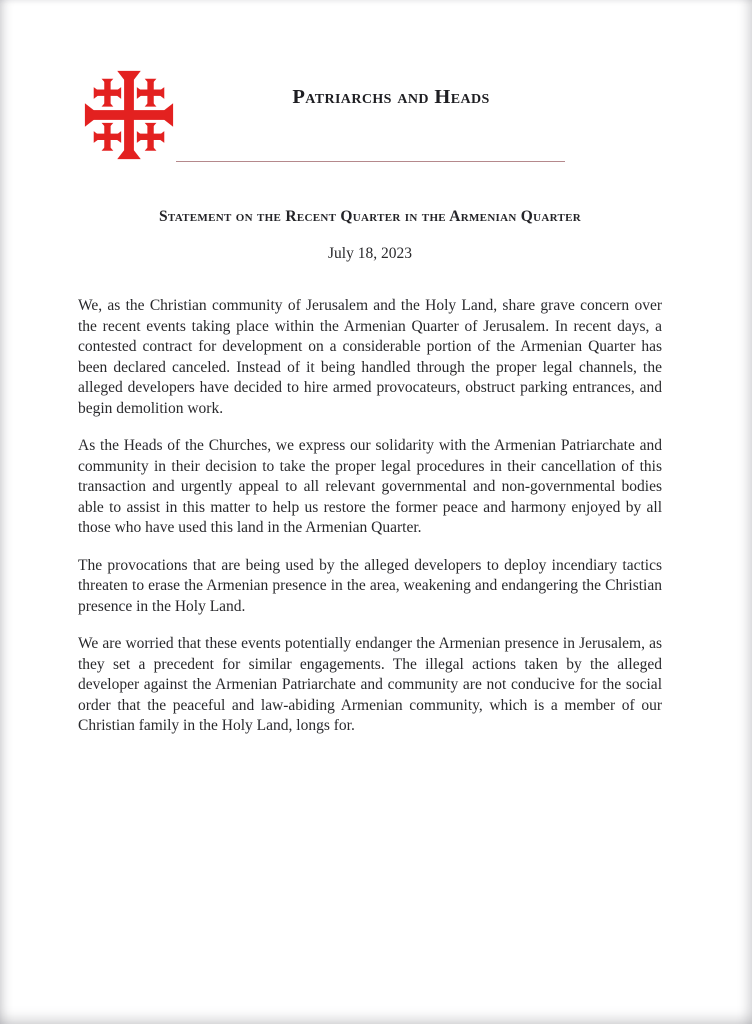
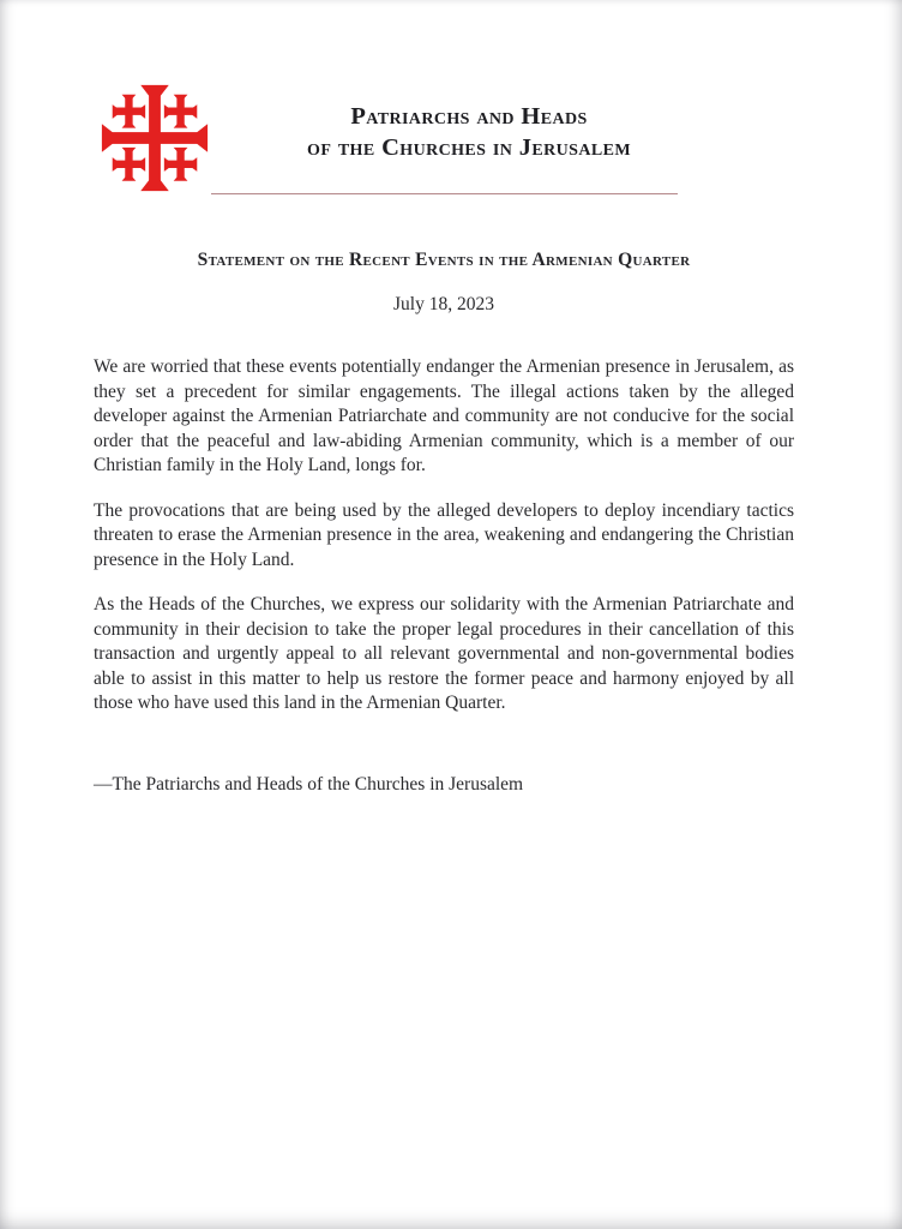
  Patriarchs and Heads
+ of the Churches in Jerusalem
- Statement on the Recent Quarter in the Armenian Quarter
+ Statement on the Recent Events in the Armenian Quarter
  July 18, 2023
- We, as the Christian community of Jerusalem and the Holy Land, share grave concern over the recent events taking place within the Armenian Quarter of Jerusalem. In recent days, a contested contract for development on a considerable portion of the Armenian Quarter has been declared canceled. Instead of it being handled through the proper legal channels, the alleged developers have decided to hire armed provocateurs, obstruct parking entrances, and begin demolition work.
- As the Heads of the Churches, we express our solidarity with the Armenian Patriarchate and community in their decision to take the proper legal procedures in their cancellation of this transaction and urgently appeal to all relevant governmental and non-governmental bodies able to assist in this matter to help us restore the former peace and harmony enjoyed by all those who have used this land in the Armenian Quarter.
+ We are worried that these events potentially endanger the Armenian presence in Jerusalem, as they set a precedent for similar engagements. The illegal actions taken by the alleged developer against the Armenian Patriarchate and community are not conducive for the social order that the peaceful and law-abiding Armenian community, which is a member of our Christian family in the Holy Land, longs for.
  The provocations that are being used by the alleged developers to deploy incendiary tactics threaten to erase the Armenian presence in the area, weakening and endangering the Christian presence in the Holy Land.
- We are worried that these events potentially endanger the Armenian presence in Jerusalem, as they set a precedent for similar engagements. The illegal actions taken by the alleged developer against the Armenian Patriarchate and community are not conducive for the social order that the peaceful and law-abiding Armenian community, which is a member of our Christian family in the Holy Land, longs for.
+ As the Heads of the Churches, we express our solidarity with the Armenian Patriarchate and community in their decision to take the proper legal procedures in their cancellation of this transaction and urgently appeal to all relevant governmental and non-governmental bodies able to assist in this matter to help us restore the former peace and harmony enjoyed by all those who have used this land in the Armenian Quarter.
+ —The Patriarchs and Heads of the Churches in Jerusalem
